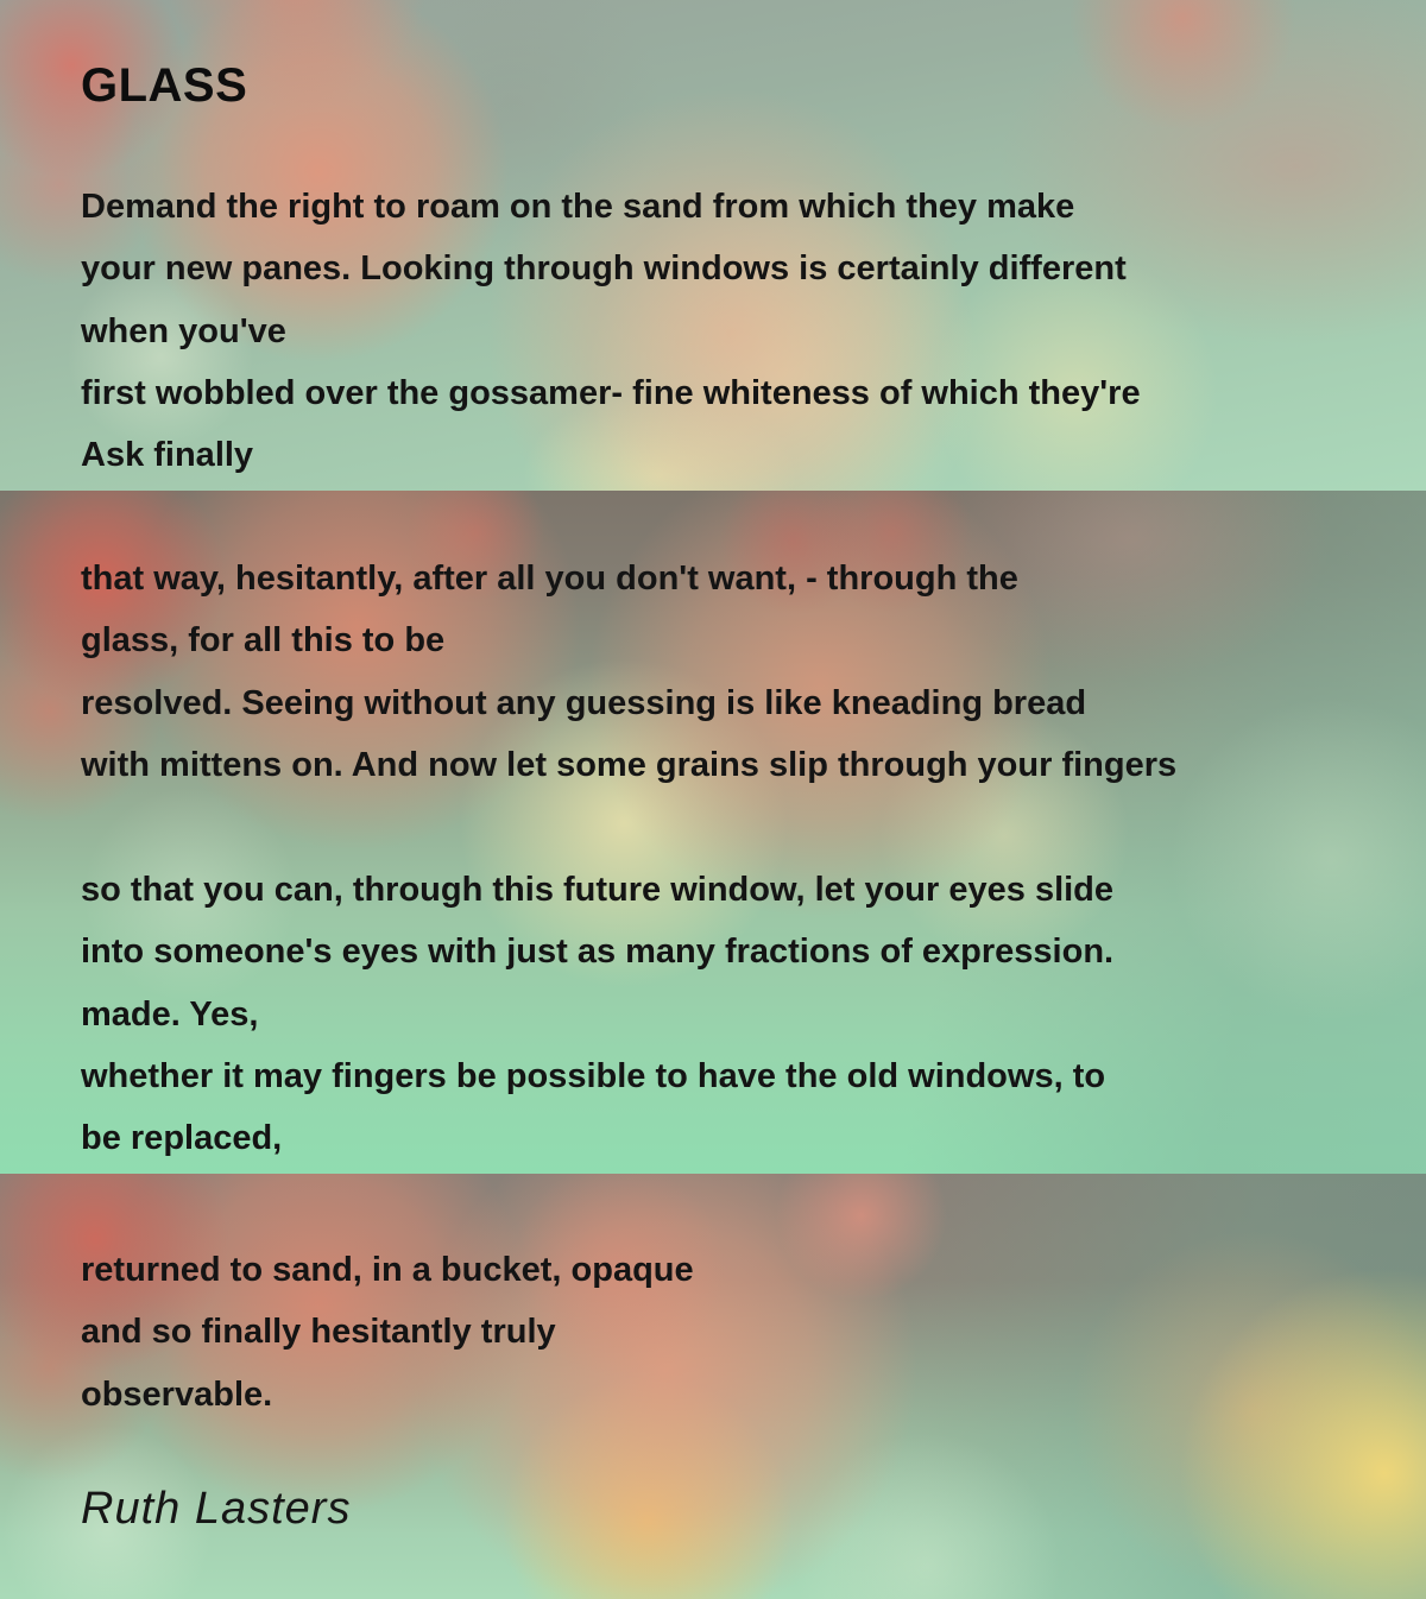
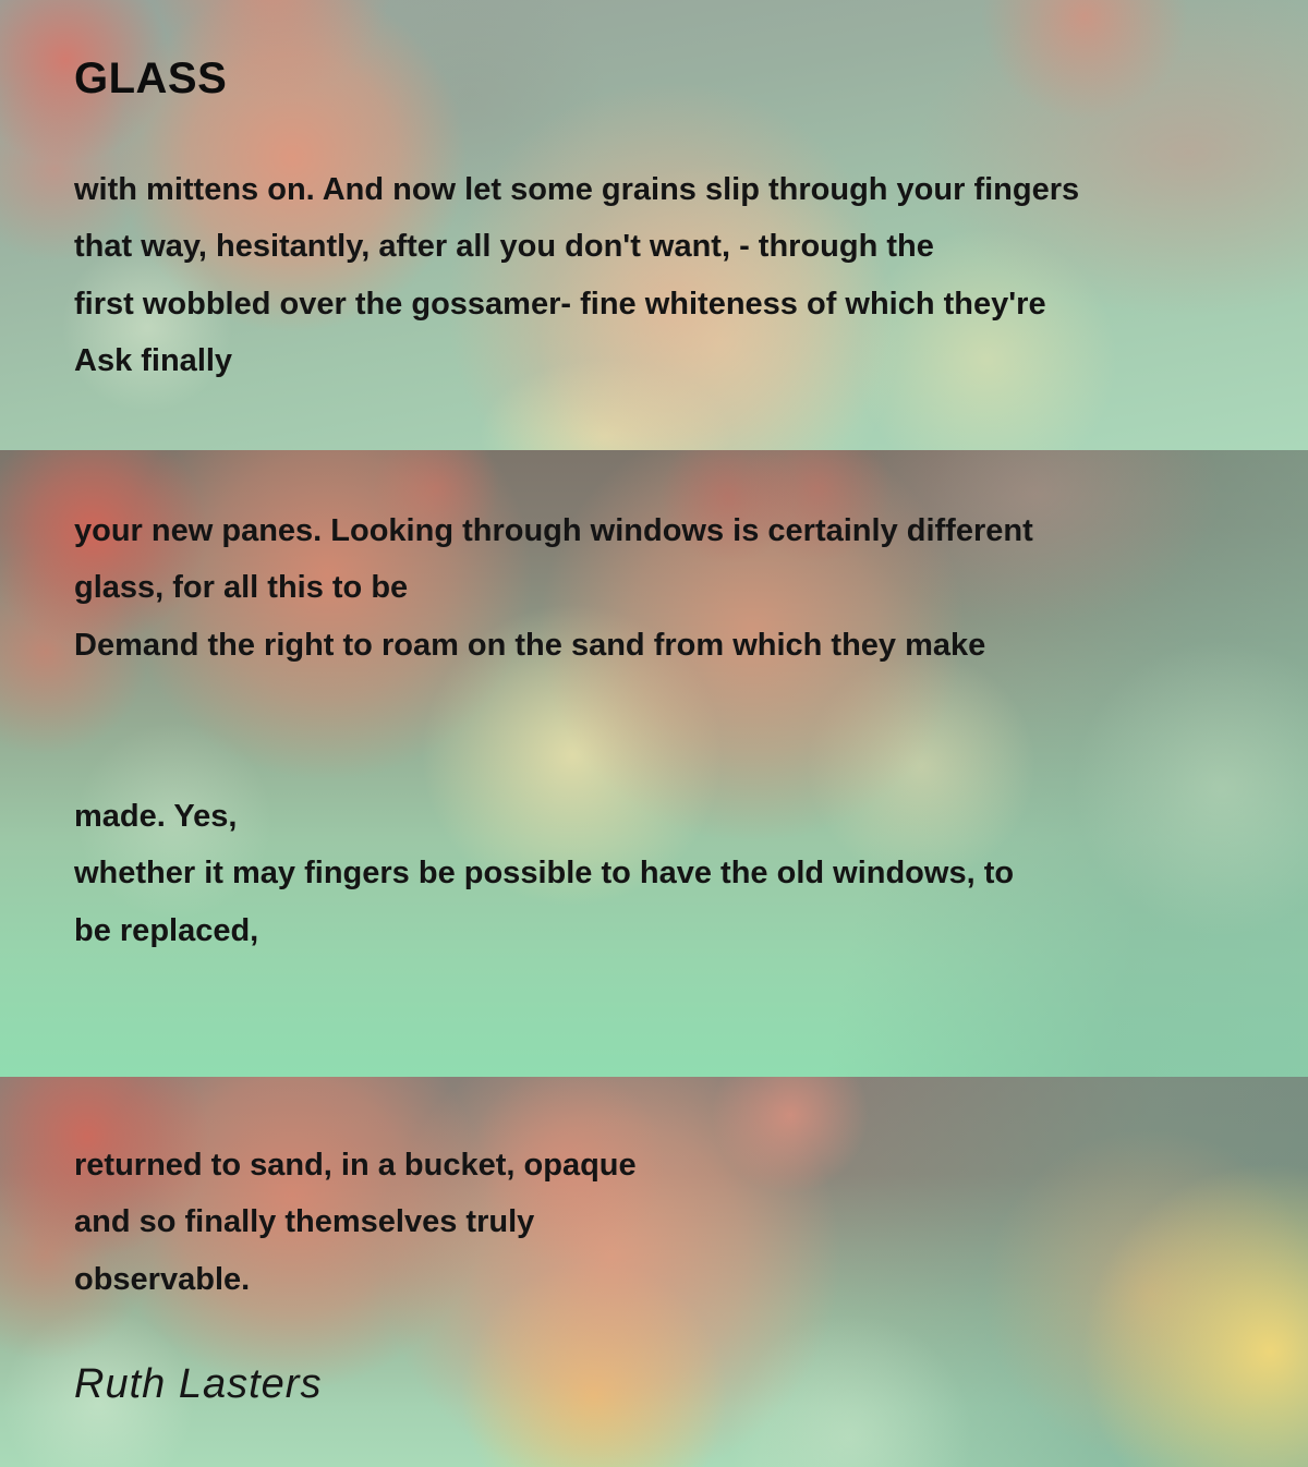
  GLASS
- Demand the right to roam on the sand from which they make
+ with mittens on. And now let some grains slip through your fingers
- your new panes. Looking through windows is certainly different
+ that way, hesitantly, after all you don't want, - through the
- when you've
  first wobbled over the gossamer- fine whiteness of which they're
  Ask finally
- that way, hesitantly, after all you don't want, - through the
+ your new panes. Looking through windows is certainly different
  glass, for all this to be
- resolved. Seeing without any guessing is like kneading bread
- with mittens on. And now let some grains slip through your fingers
+ Demand the right to roam on the sand from which they make
- so that you can, through this future window, let your eyes slide
- into someone's eyes with just as many fractions of expression.
  made. Yes,
  whether it may fingers be possible to have the old windows, to
  be replaced,
  returned to sand, in a bucket, opaque
- and so finally hesitantly truly
+ and so finally themselves truly
  observable.
  Ruth Lasters
